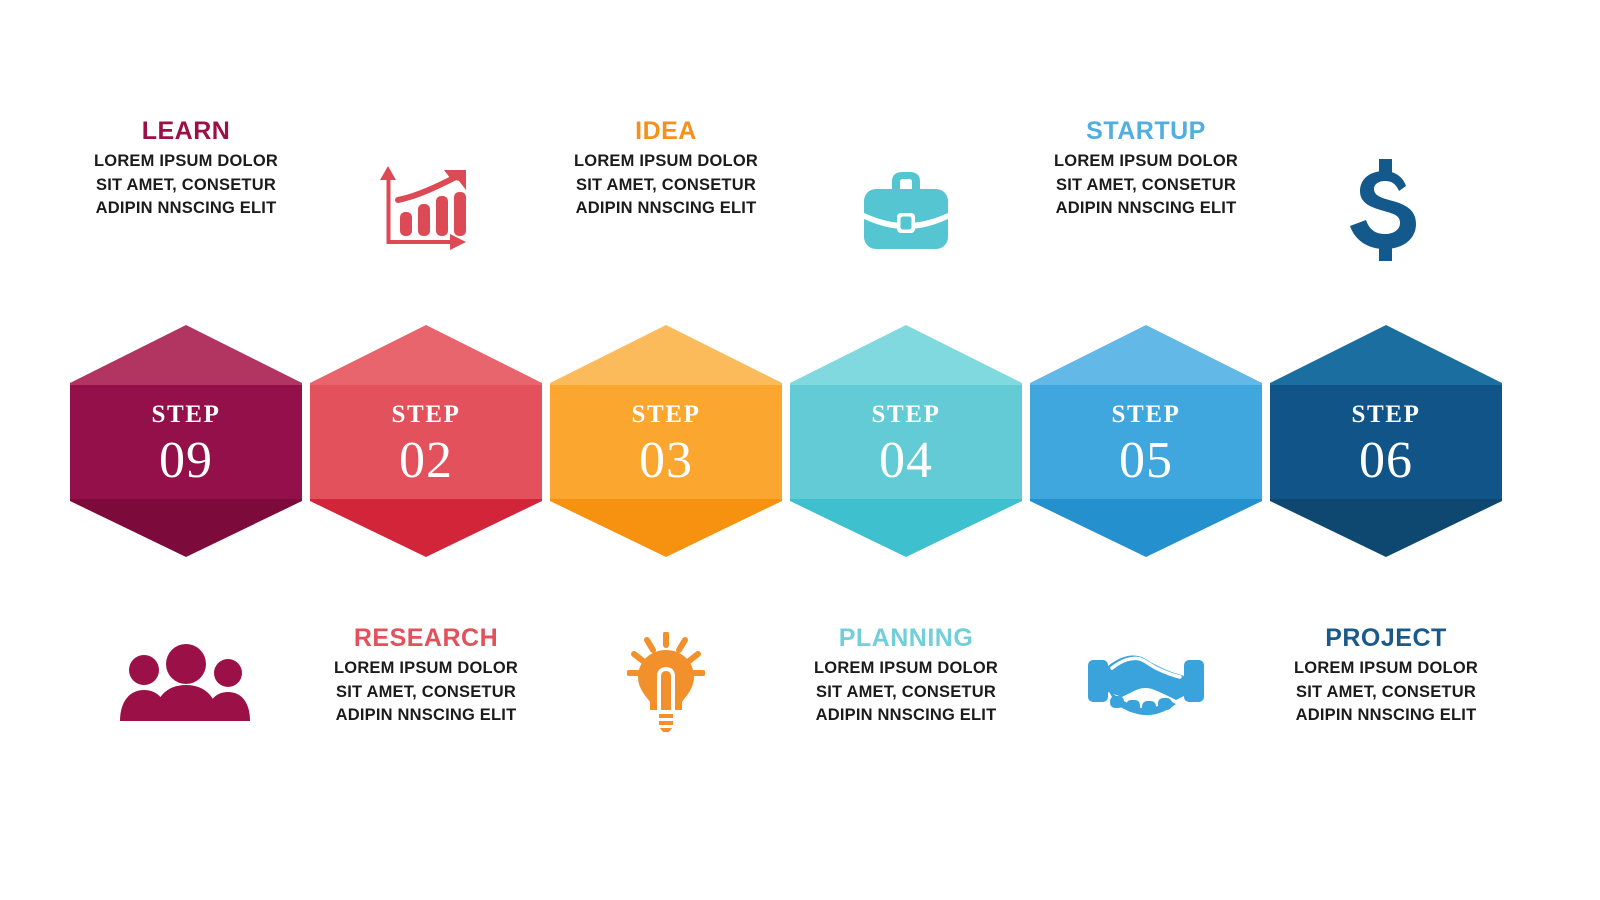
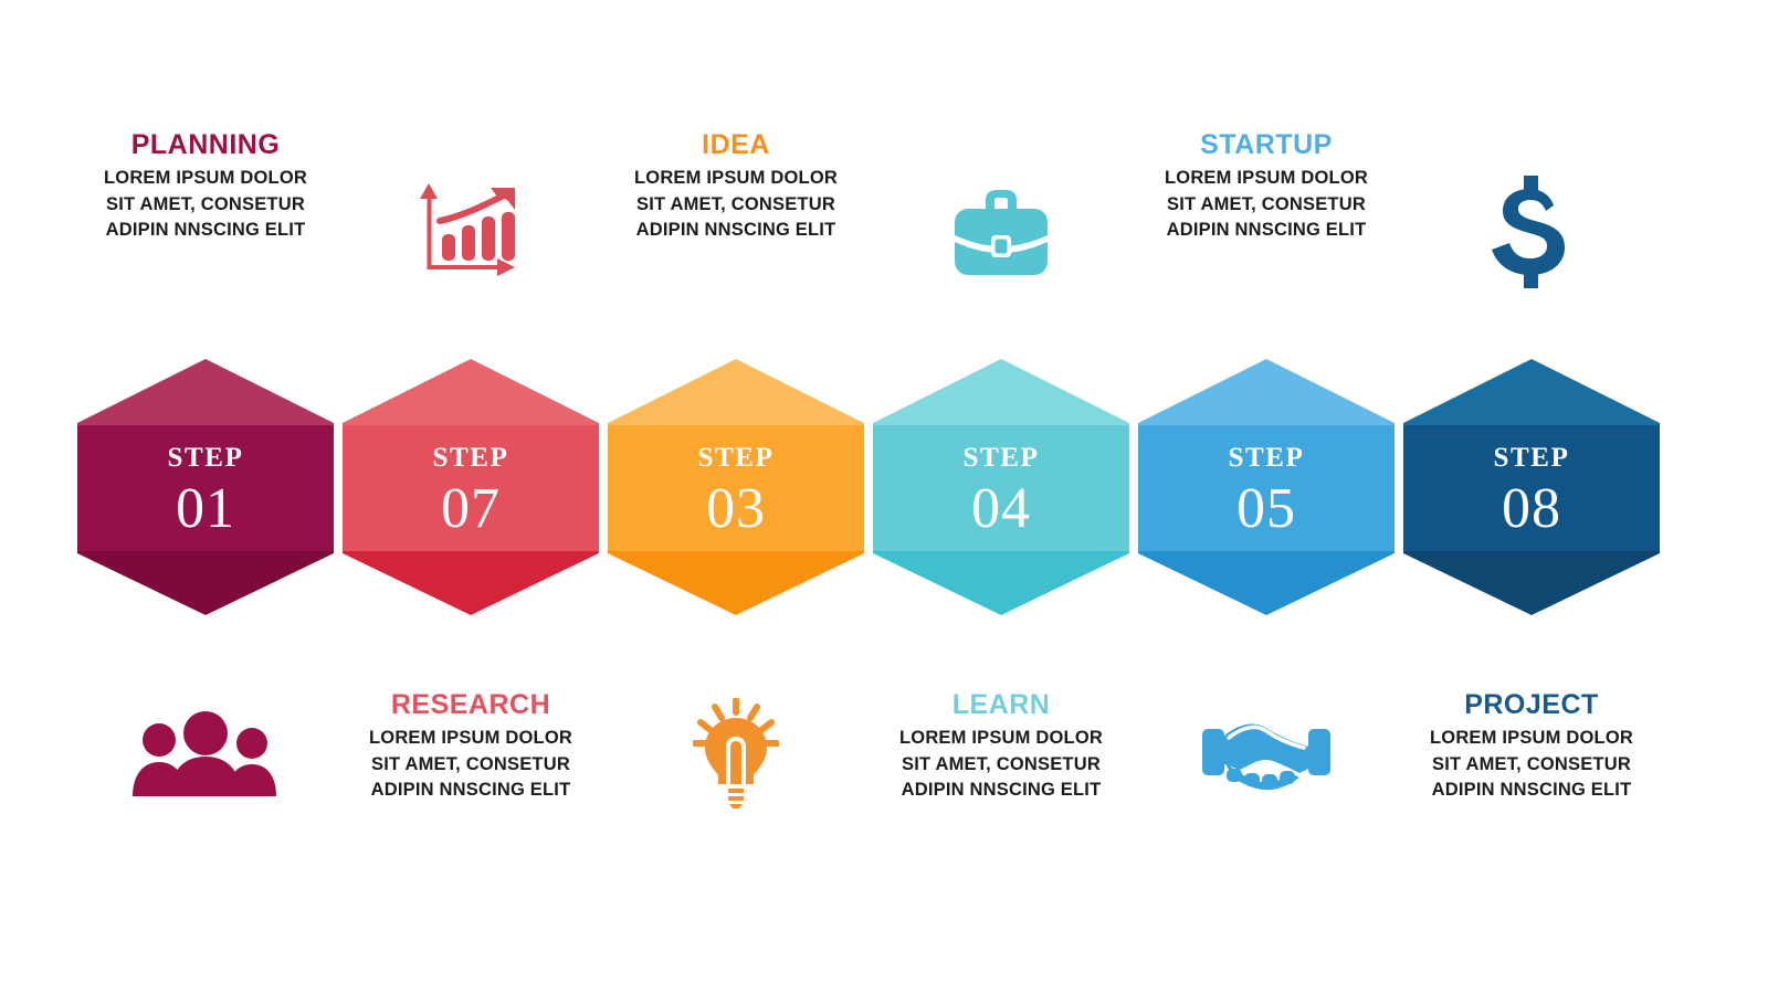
- LEARN
+ PLANNING
  LOREM IPSUM DOLOR
  SIT AMET, CONSETUR
  ADIPIN NNSCING ELIT
  STEP
- 09
+ 01
  RESEARCH
  LOREM IPSUM DOLOR
  SIT AMET, CONSETUR
  ADIPIN NNSCING ELIT
  STEP
- 02
+ 07
  IDEA
  LOREM IPSUM DOLOR
  SIT AMET, CONSETUR
  ADIPIN NNSCING ELIT
  STEP
  03
- PLANNING
+ LEARN
  LOREM IPSUM DOLOR
  SIT AMET, CONSETUR
  ADIPIN NNSCING ELIT
  STEP
  04
  STARTUP
  LOREM IPSUM DOLOR
  SIT AMET, CONSETUR
  ADIPIN NNSCING ELIT
  STEP
  05
  PROJECT
  LOREM IPSUM DOLOR
  SIT AMET, CONSETUR
  ADIPIN NNSCING ELIT
  STEP
- 06
+ 08
